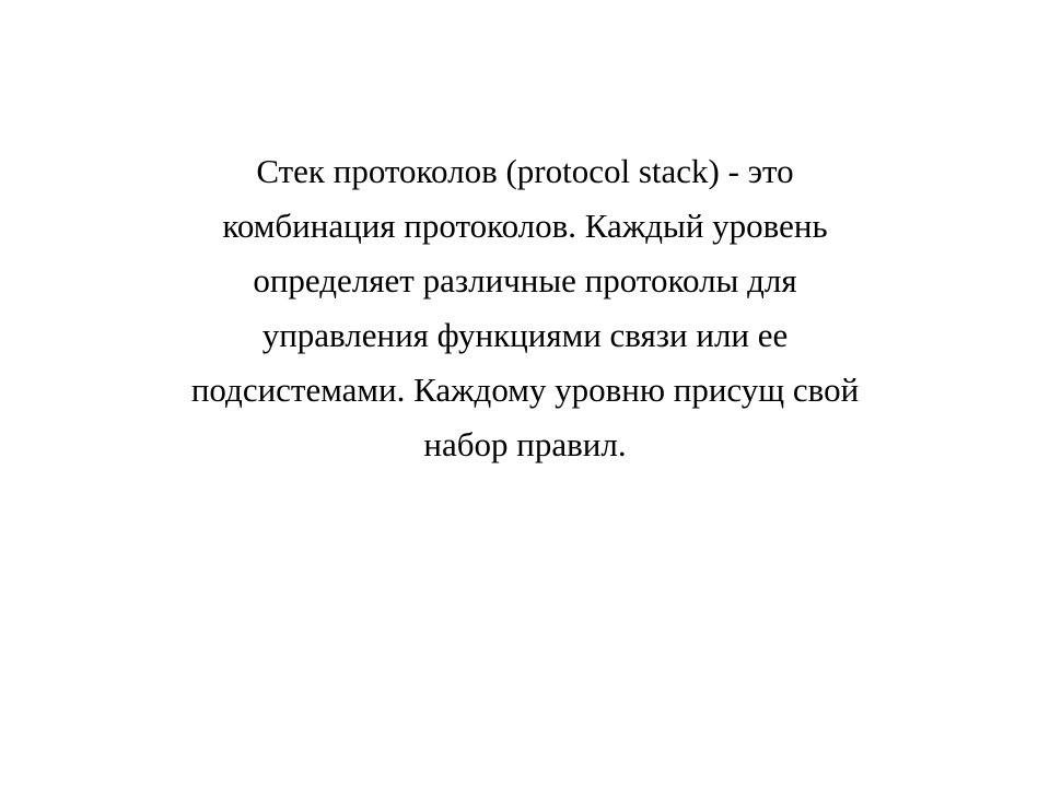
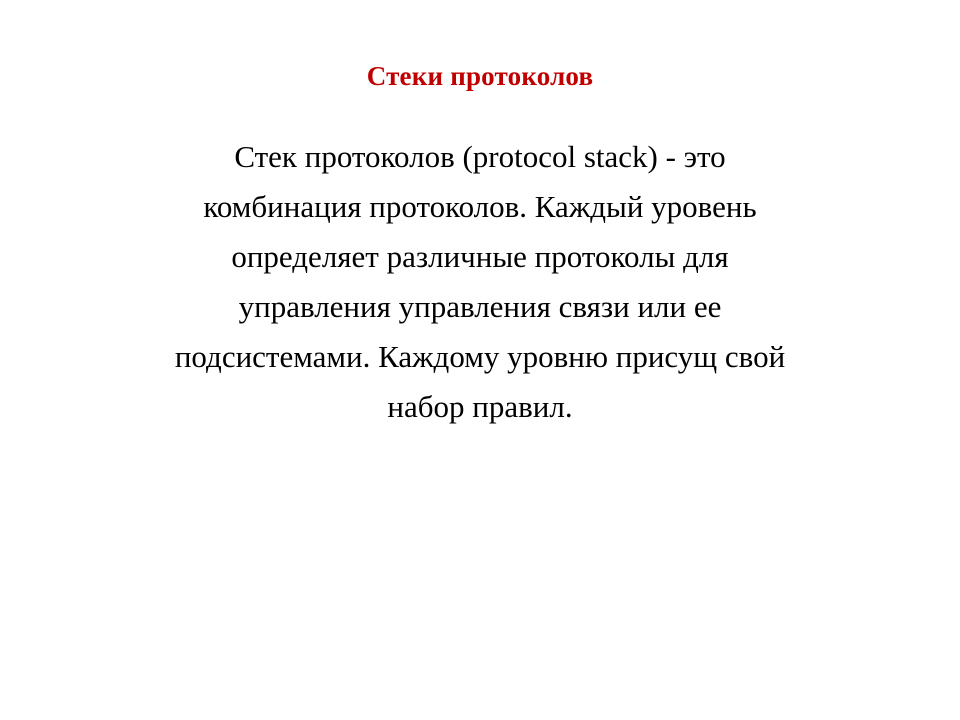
+ Стеки протоколов
  Стек протоколов (protocol stack) - это
  комбинация протоколов. Каждый уровень
  определяет различные протоколы для
- управления функциями связи или ее
+ управления управления связи или ее
  подсистемами. Каждому уровню присущ свой
  набор правил.
